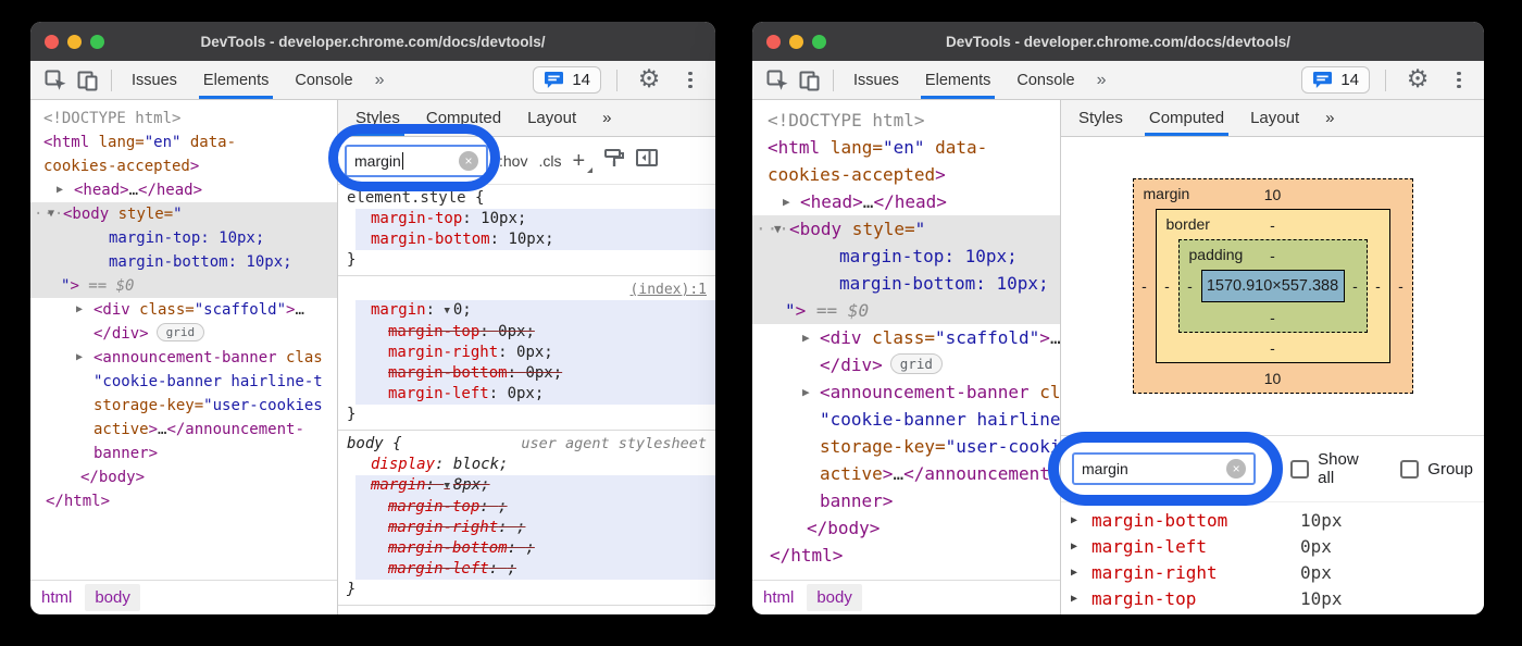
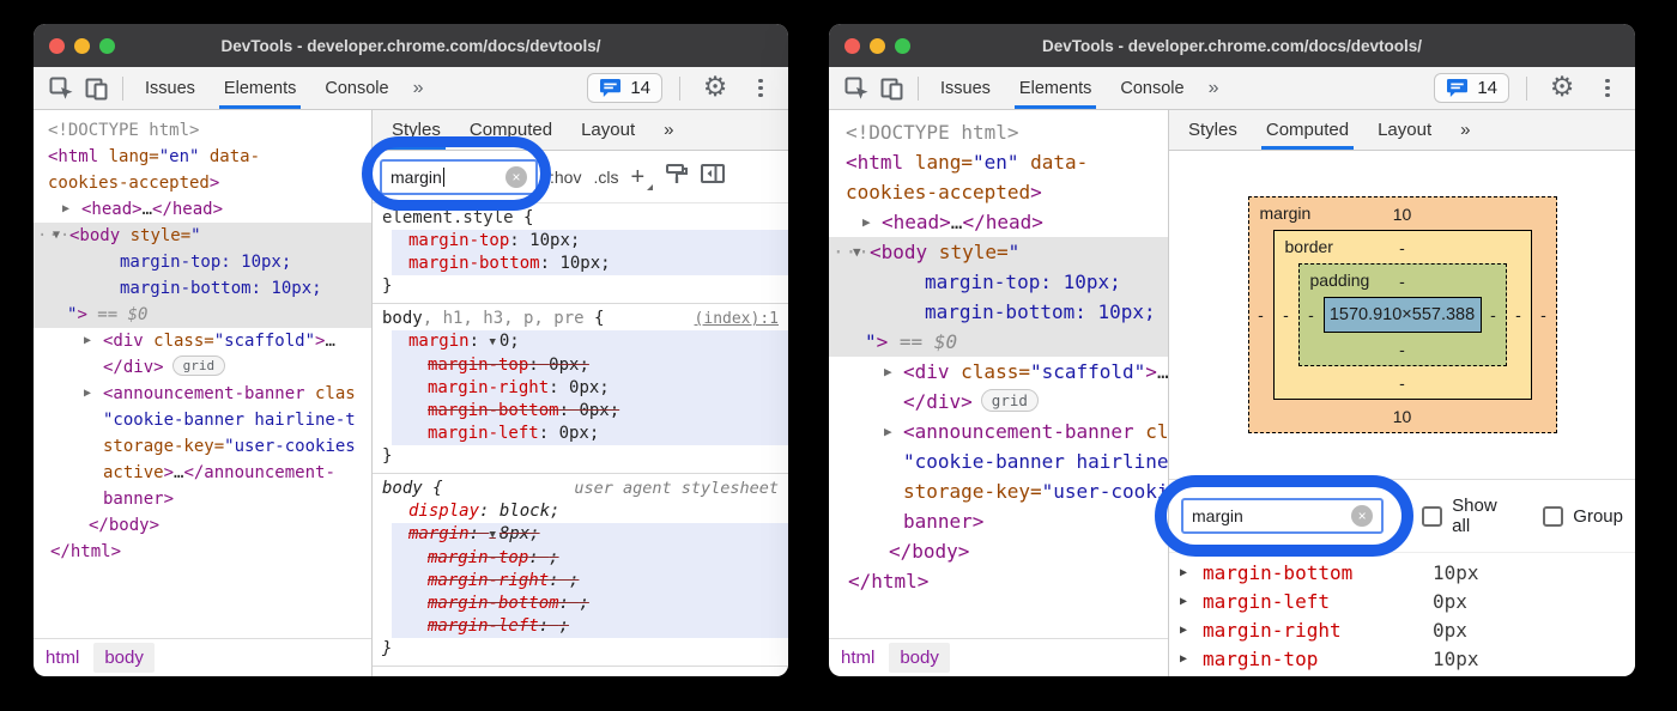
  DevTools - developer.chrome.com/docs/devtools/
  Issues
  Elements
  Console
  »
  14
  ⚙
  <!DOCTYPE html>
  <html lang="en" data-
  cookies-accepted>
  ▶
  <head>…</head>
  ···
  ▼
  <body style="
  margin-top: 10px;
  margin-bottom: 10px;
  "> == $0
  ▶
  <div class="scaffold">…
  </div> grid
  ▶
  <announcement-banner clas
  "cookie-banner hairline-t
  storage-key="user-cookies
  active>…</announcement-
  banner>
  </body>
  </html>
  html
  body
  Styles
  Computed
  Layout
  »
  margin
  ×
  :hov
  .cls
  +
  element.style {
  margin-top: 10px;
  margin-bottom: 10px;
  }
+ body, h1, h3, p, pre {
  (index):1
  margin: ▼ 0;
  margin-top: 0px;
  margin-right: 0px;
  margin-bottom: 0px;
  margin-left: 0px;
  }
  body {
  user agent stylesheet
  display: block;
  margin: ▼ 8px;
  margin-top: ;
  margin-right: ;
  margin-bottom: ;
  margin-left: ;
  }
  DevTools - developer.chrome.com/docs/devtools/
  Issues
  Elements
  Console
  »
  14
  ⚙
  <!DOCTYPE html>
  <html lang="en" data-
  cookies-accepted>
  ▶
  <head>…</head>
  ···
  ▼
  <body style="
  margin-top: 10px;
  margin-bottom: 10px;
  "> == $0
  ▶
  <div class="scaffold">…
  </div> grid
  ▶
  <announcement-banner cl
  "cookie-banner hairline
  storage-key="user-cooki
- active>…</announcement
  banner>
  </body>
  </html>
  html
  body
  Styles
  Computed
  Layout
  »
  margin
  10
  10
  -
  -
  border
  -
  -
  -
  -
  padding
  -
  -
  -
  -
  1570.910×557.388
  margin
  ×
  Show all
  Group
  ▶
  margin-bottom
  10px
  ▶
  margin-left
  0px
  ▶
  margin-right
  0px
  ▶
  margin-top
  10px
